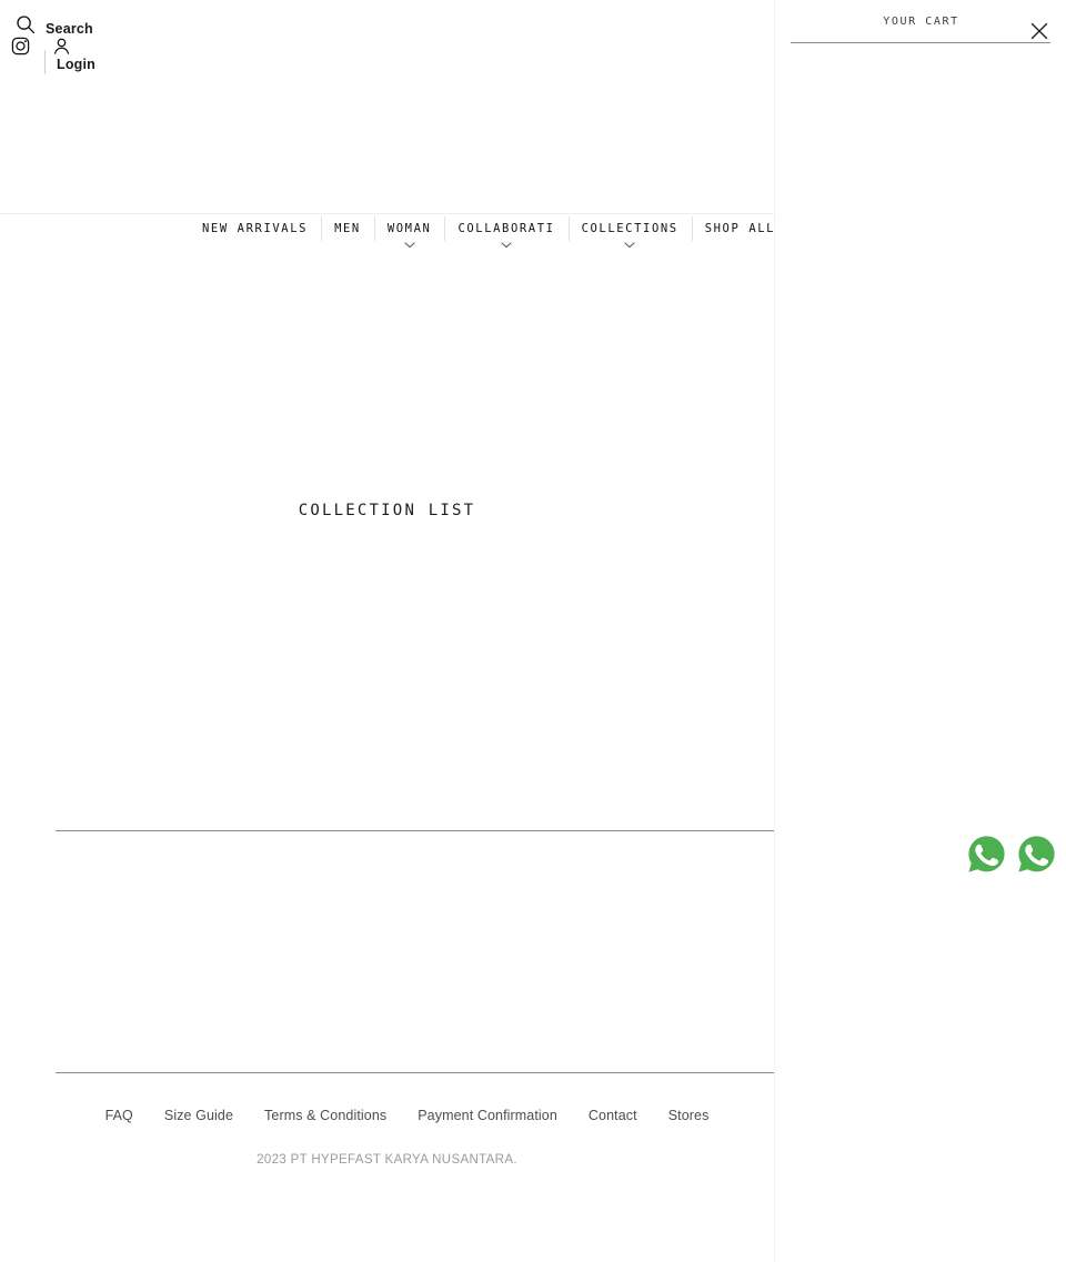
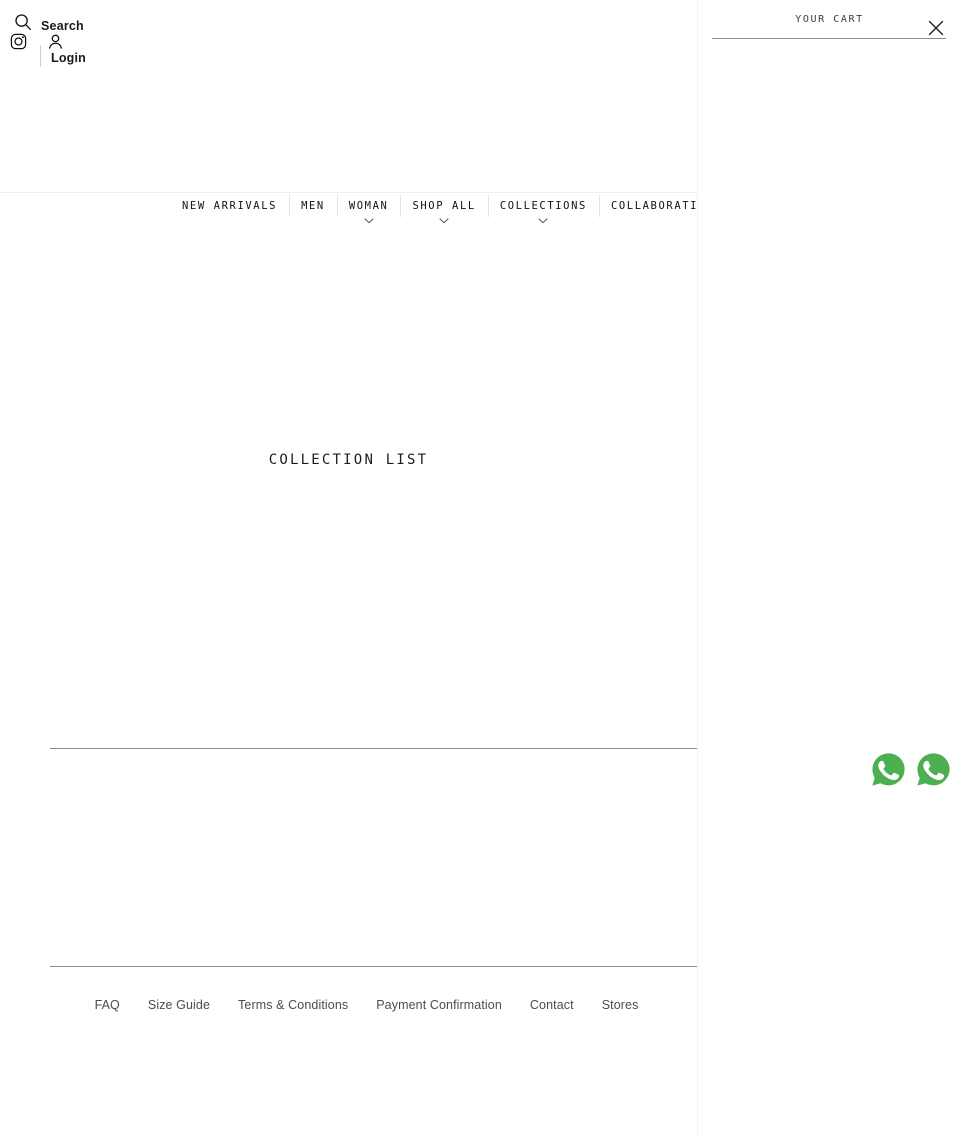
  Search
  Login
  NEW ARRIVALS
  MEN
  WOMAN
- COLLABORATI
+ SHOP ALL
  COLLECTIONS
- SHOP ALL
+ COLLABORATI
  COLLECTION LIST
  FAQ
  Size Guide
  Terms & Conditions
  Payment Confirmation
  Contact
  Stores
- 2023 PT HYPEFAST KARYA NUSANTARA.
  YOUR CART
